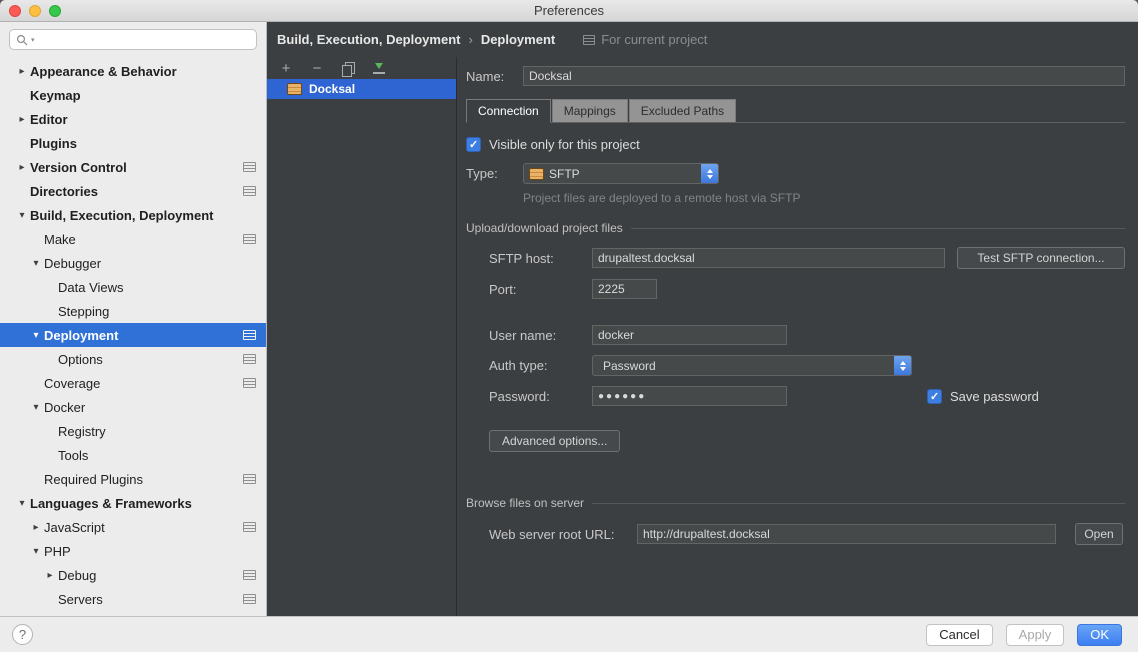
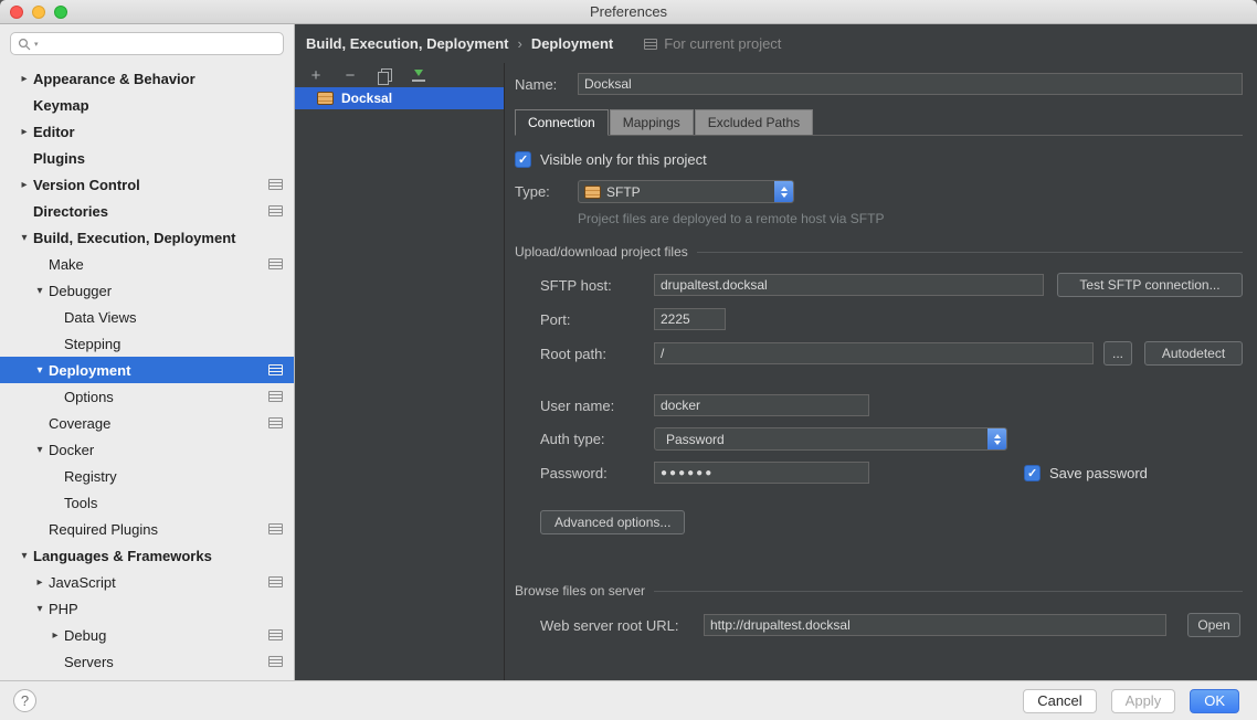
  Preferences
  ▸
  Appearance & Behavior
  Keymap
  ▸
  Editor
  Plugins
  ▸
  Version Control
  Directories
  ▾
  Build, Execution, Deployment
  Make
  ▾
  Debugger
  Data Views
  Stepping
  ▾
  Deployment
  Options
  Coverage
  ▾
  Docker
  Registry
  Tools
  Required Plugins
  ▾
  Languages & Frameworks
  ▸
  JavaScript
  ▾
  PHP
  ▸
  Debug
  Servers
  Build, Execution, Deployment
  ›
  Deployment
  For current project
  +
  −
  Docksal
  Name:
  Docksal
  Connection
  Mappings
  Excluded Paths
  Visible only for this project
  Type:
  SFTP
  Project files are deployed to a remote host via SFTP
  Upload/download project files
  SFTP host:
  drupaltest.docksal
  Test SFTP connection...
  Port:
  2225
+ Root path:
+ /
+ ...
+ Autodetect
  User name:
  docker
  Auth type:
  Password
  Password:
  ●●●●●●
  Save password
  Advanced options...
  Browse files on server
  Web server root URL:
  http://drupaltest.docksal
  Open
  ?
  Cancel
  Apply
  OK
